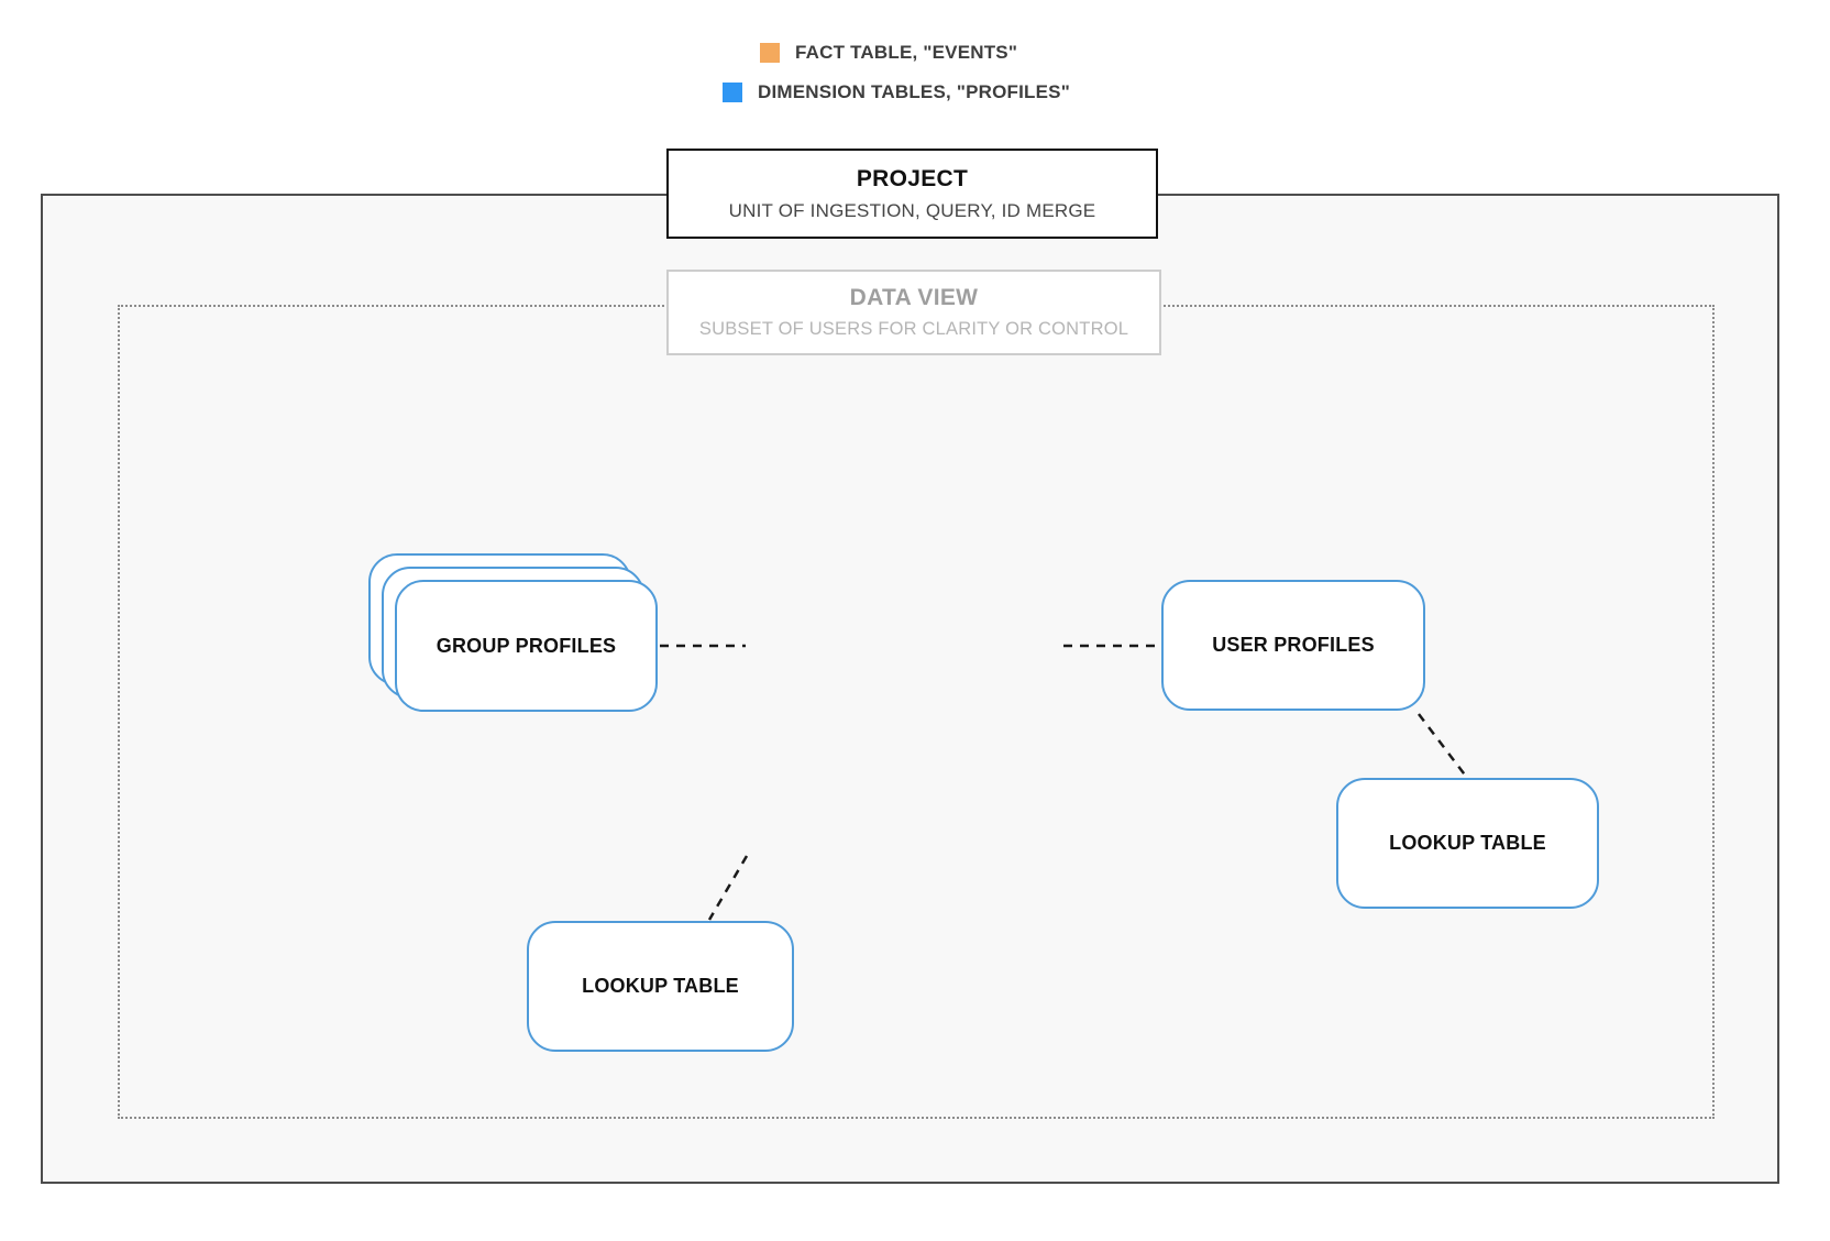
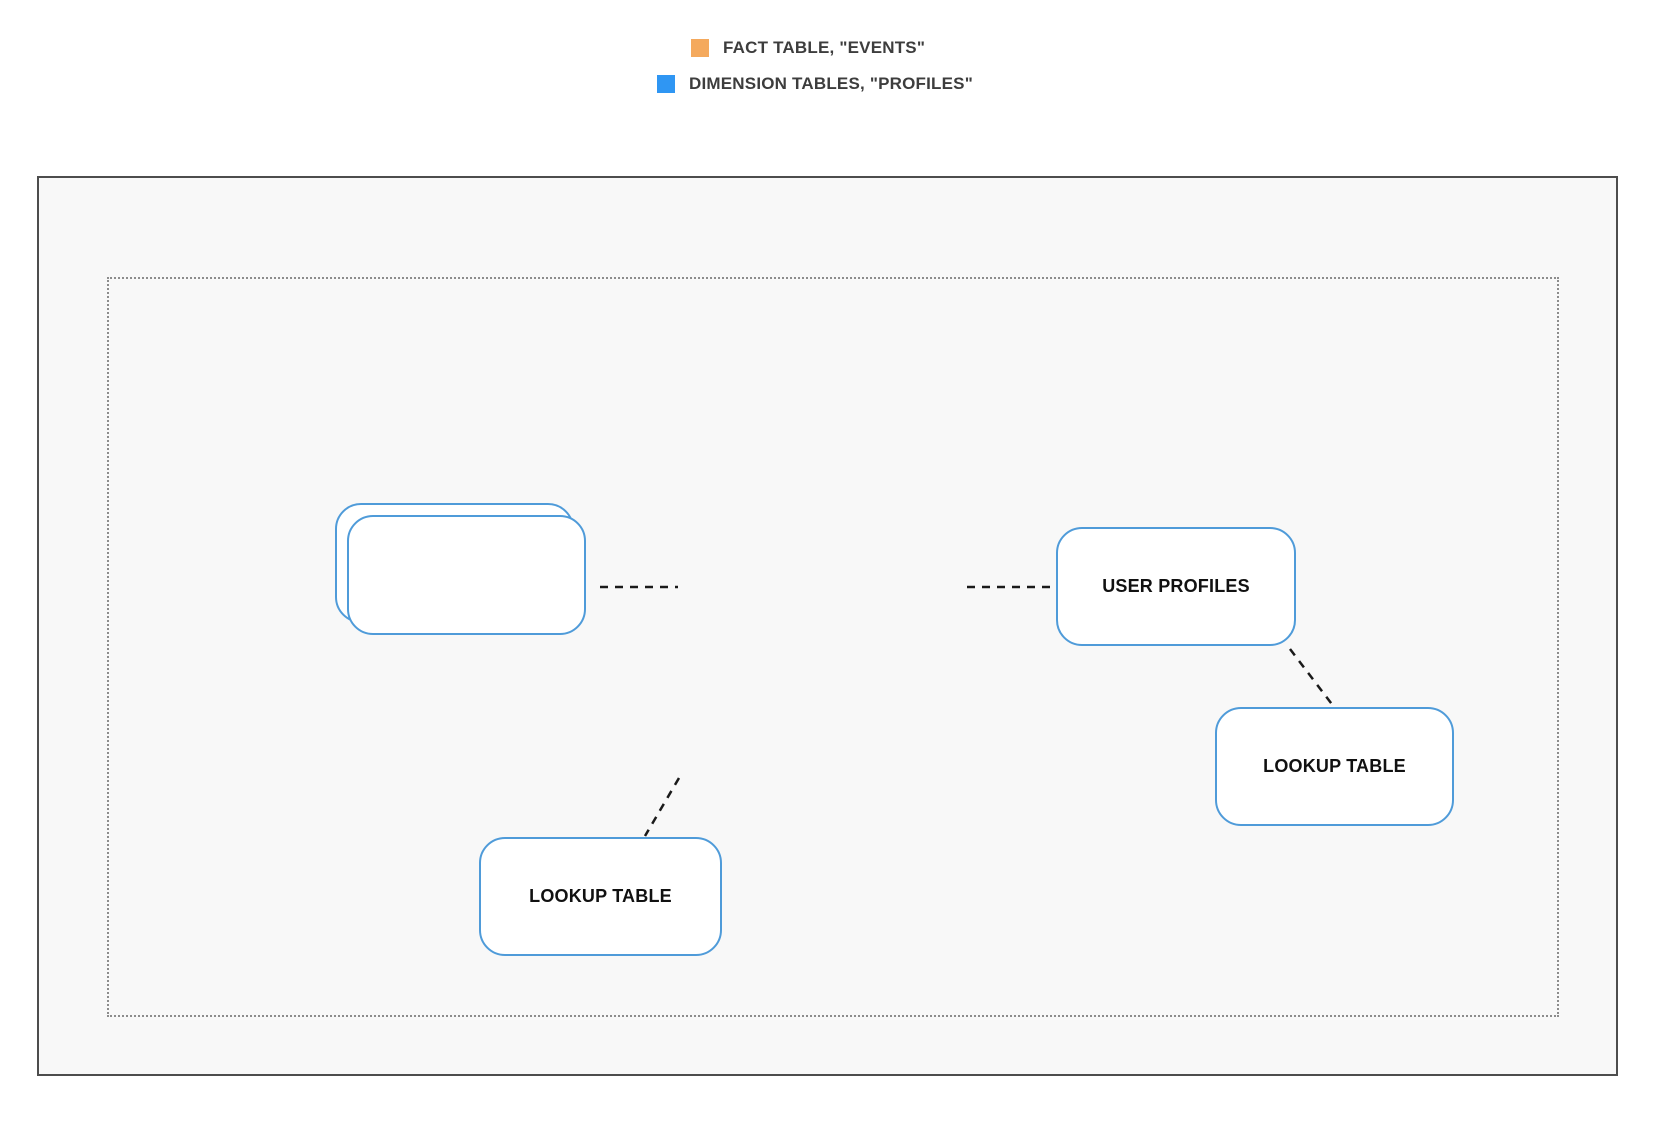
  FACT TABLE, "EVENTS"
  DIMENSION TABLES, "PROFILES"
- PROJECT
- UNIT OF INGESTION, QUERY, ID MERGE
- DATA VIEW
- SUBSET OF USERS FOR CLARITY OR CONTROL
- GROUP PROFILES
  USER PROFILES
  LOOKUP TABLE
  LOOKUP TABLE
